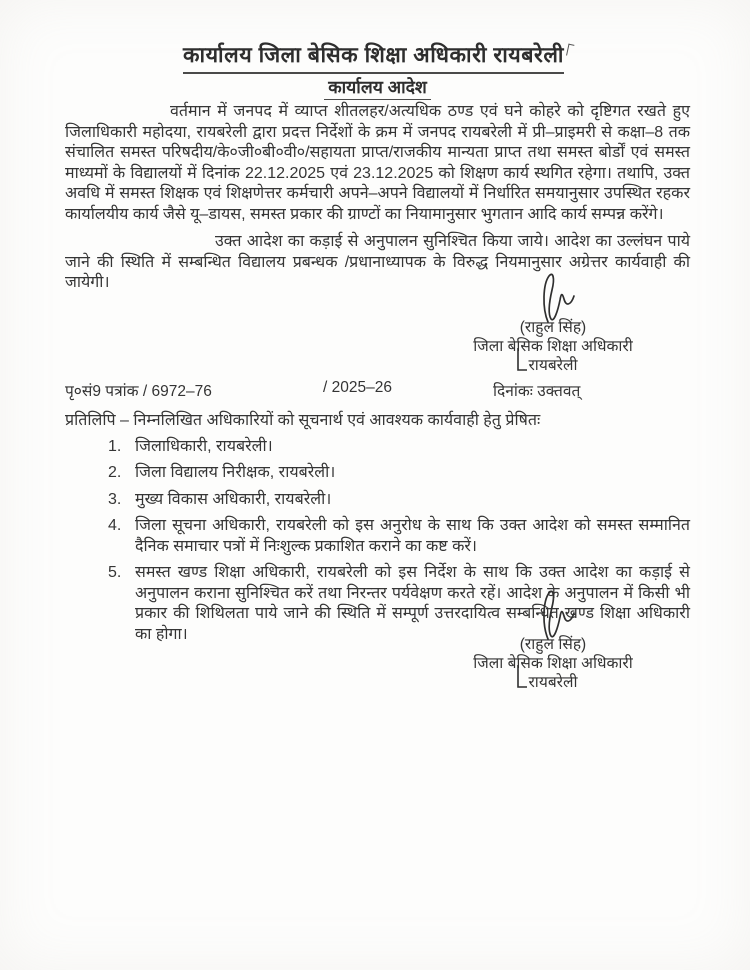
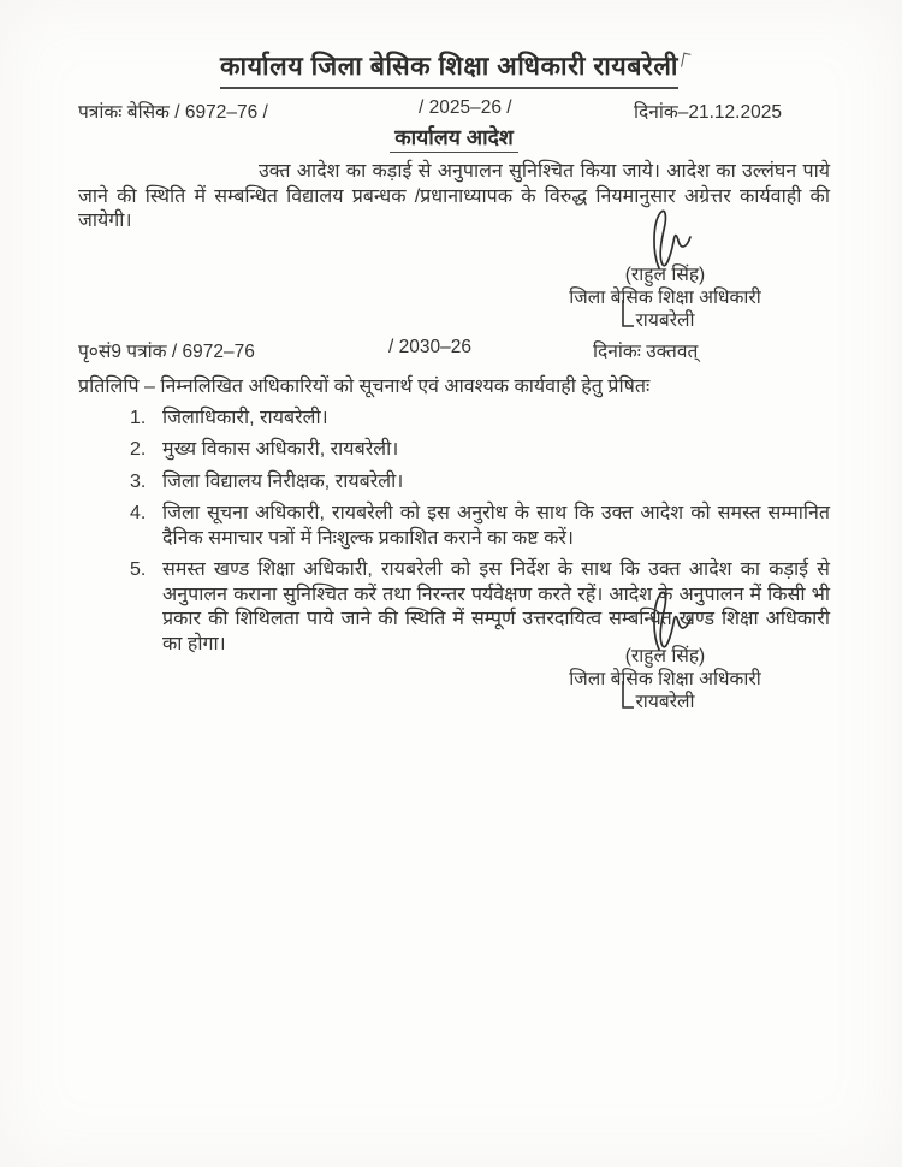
  कार्यालय जिला बेसिक शिक्षा अधिकारी रायबरेली
+ पत्रांकः बेसिक / 6972–76 /
+ / 2025–26 /
+ दिनांक–21.12.2025
  कार्यालय आदेश
- वर्तमान में जनपद में व्याप्त शीतलहर/अत्यधिक ठण्ड एवं घने कोहरे को दृष्टिगत रखते हुए जिलाधिकारी महोदया, रायबरेली द्वारा प्रदत्त निर्देशों के क्रम में जनपद रायबरेली में प्री–प्राइमरी से कक्षा–8 तक संचालित समस्त परिषदीय/के०जी०बी०वी०/सहायता प्राप्त/राजकीय मान्यता प्राप्त तथा समस्त बोर्डों एवं समस्त माध्यमों के विद्यालयों में दिनांक 22.12.2025 एवं 23.12.2025 को शिक्षण कार्य स्थगित रहेगा। तथापि, उक्त अवधि में समस्त शिक्षक एवं शिक्षणेत्तर कर्मचारी अपने–अपने विद्यालयों में निर्धारित समयानुसार उपस्थित रहकर कार्यालयीय कार्य जैसे यू–डायस, समस्त प्रकार की ग्राण्टों का नियामानुसार भुगतान आदि कार्य सम्पन्न करेंगे।
  उक्त आदेश का कड़ाई से अनुपालन सुनिश्चित किया जाये। आदेश का उल्लंघन पाये जाने की स्थिति में सम्बन्धित विद्यालय प्रबन्धक /प्रधानाध्यापक के विरुद्ध नियमानुसार अग्रेत्तर कार्यवाही की जायेगी।
  (राहुल सिंह)
  जिला बेसिक शिक्षा अधिकारी
  रायबरेली
  पृ०सं9 पत्रांक / 6972–76
- / 2025–26
+ / 2030–26
  दिनांकः उक्तवत्
  प्रतिलिपि – निम्नलिखित अधिकारियों को सूचनार्थ एवं आवश्यक कार्यवाही हेतु प्रेषितः
  1.
  जिलाधिकारी, रायबरेली।
  2.
- जिला विद्यालय निरीक्षक, रायबरेली।
+ मुख्य विकास अधिकारी, रायबरेली।
  3.
- मुख्य विकास अधिकारी, रायबरेली।
+ जिला विद्यालय निरीक्षक, रायबरेली।
  4.
  जिला सूचना अधिकारी, रायबरेली को इस अनुरोध के साथ कि उक्त आदेश को समस्त सम्मानित दैनिक समाचार पत्रों में निःशुल्क प्रकाशित कराने का कष्ट करें।
  5.
  समस्त खण्ड शिक्षा अधिकारी, रायबरेली को इस निर्देश के साथ कि उक्त आदेश का कड़ाई से अनुपालन कराना सुनिश्चित करें तथा निरन्तर पर्यवेक्षण करते रहें। आदेश अनुपालन में किसी भी प्रकार की शिथिलता पाये जाने की स्थिति में सम्पूर्ण उत्तरदायित्व सम्बन्धित खण्ड शिक्षा अधिकारी का होगा।
  (राहुल सिंह)
  जिला बेसिक शिक्षा अधिकारी
  रायबरेली
